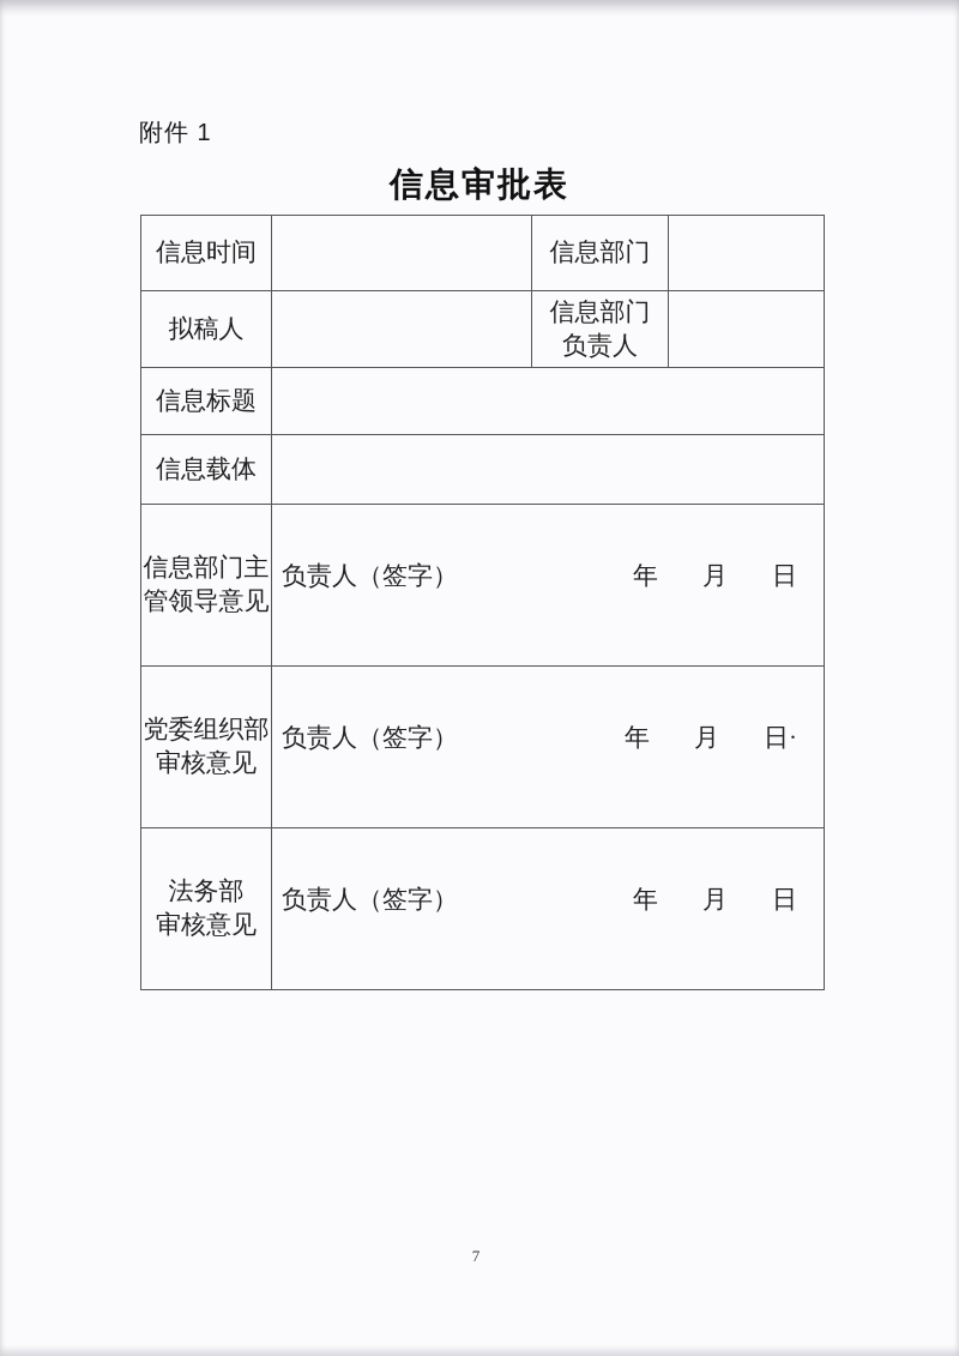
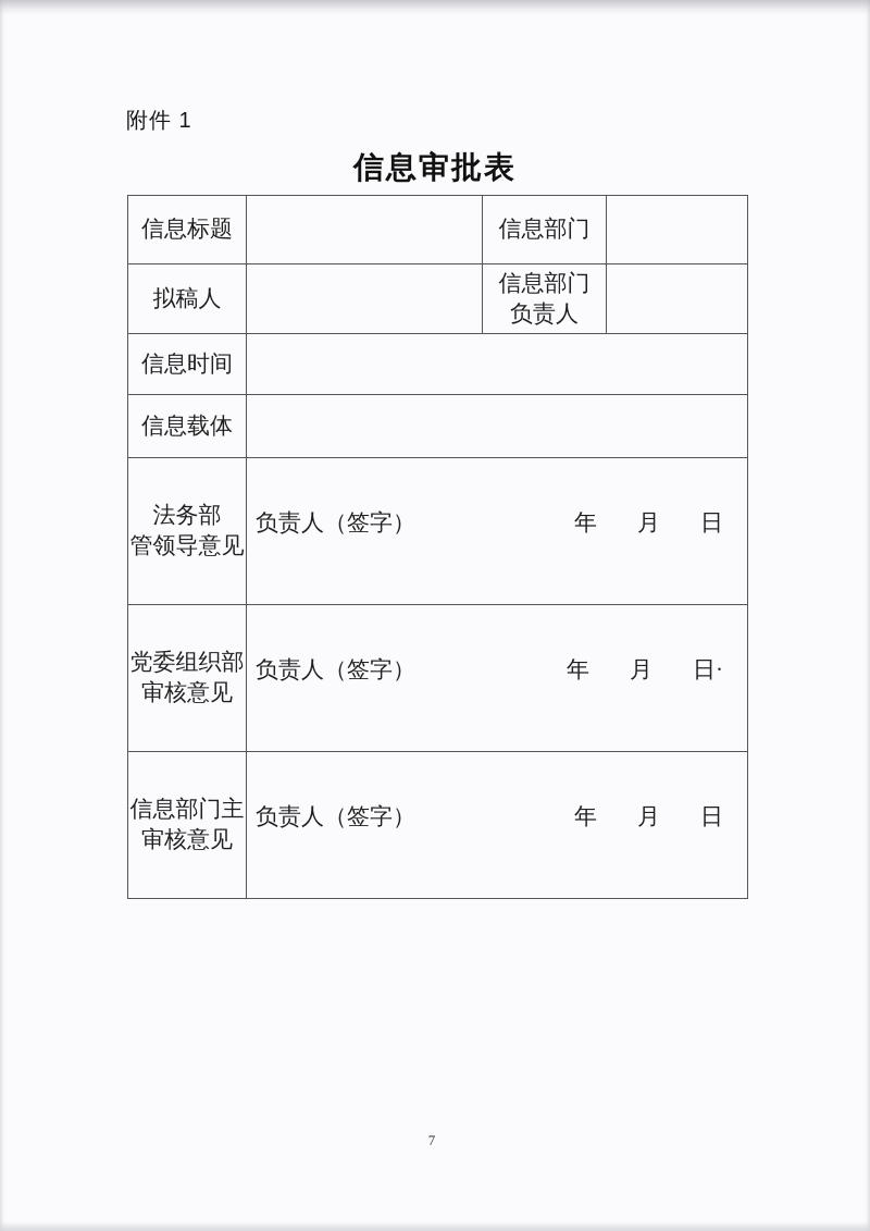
  附件 1
  信息审批表
- 信息时间		信息部门
+ 信息标题		信息部门
  拟稿人		信息部门 负责人
- 信息标题
+ 信息时间
  信息载体
- 信息部门主 管领导意见	负责人（签字） 年 月 日
+ 法务部 管领导意见	负责人（签字） 年 月 日
  党委组织部 审核意见	负责人（签字） 年 月 日·
- 法务部 审核意见	负责人（签字） 年 月 日
+ 信息部门主 审核意见	负责人（签字） 年 月 日
  7
